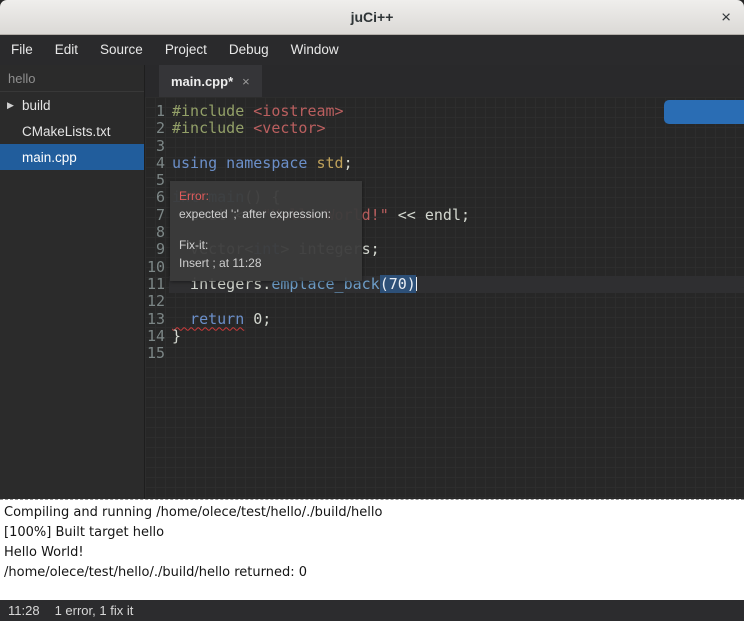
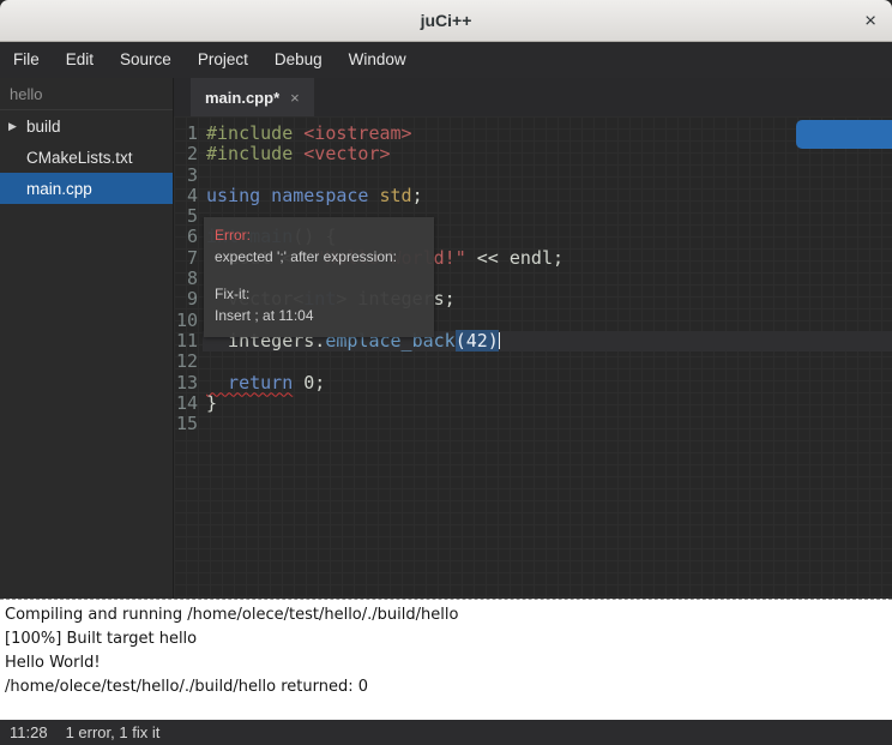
  juCi++
  ×
  File
  Edit
  Source
  Project
  Debug
  Window
  hello
  ▶
  build
  CMakeLists.txt
  main.cpp
  main.cpp*
  ×
  1
  #include <iostream>
  2
  #include <vector>
  3
  4
  using namespace std;
  5
  6
  7
  8
  9
  10
  11
- integers.emplace_back(70)
+ integers.emplace_back(42)
  12
  13
  return 0;
  14
  }
  15
  Error:
  expected ';' after expression:
  Fix-it:
- Insert ; at 11:28
+ Insert ; at 11:04
  Compiling and running /home/olece/test/hello/./build/hello
  [100%] Built target hello
  Hello World!
  /home/olece/test/hello/./build/hello returned: 0
  11:28
  1 error, 1 fix it
